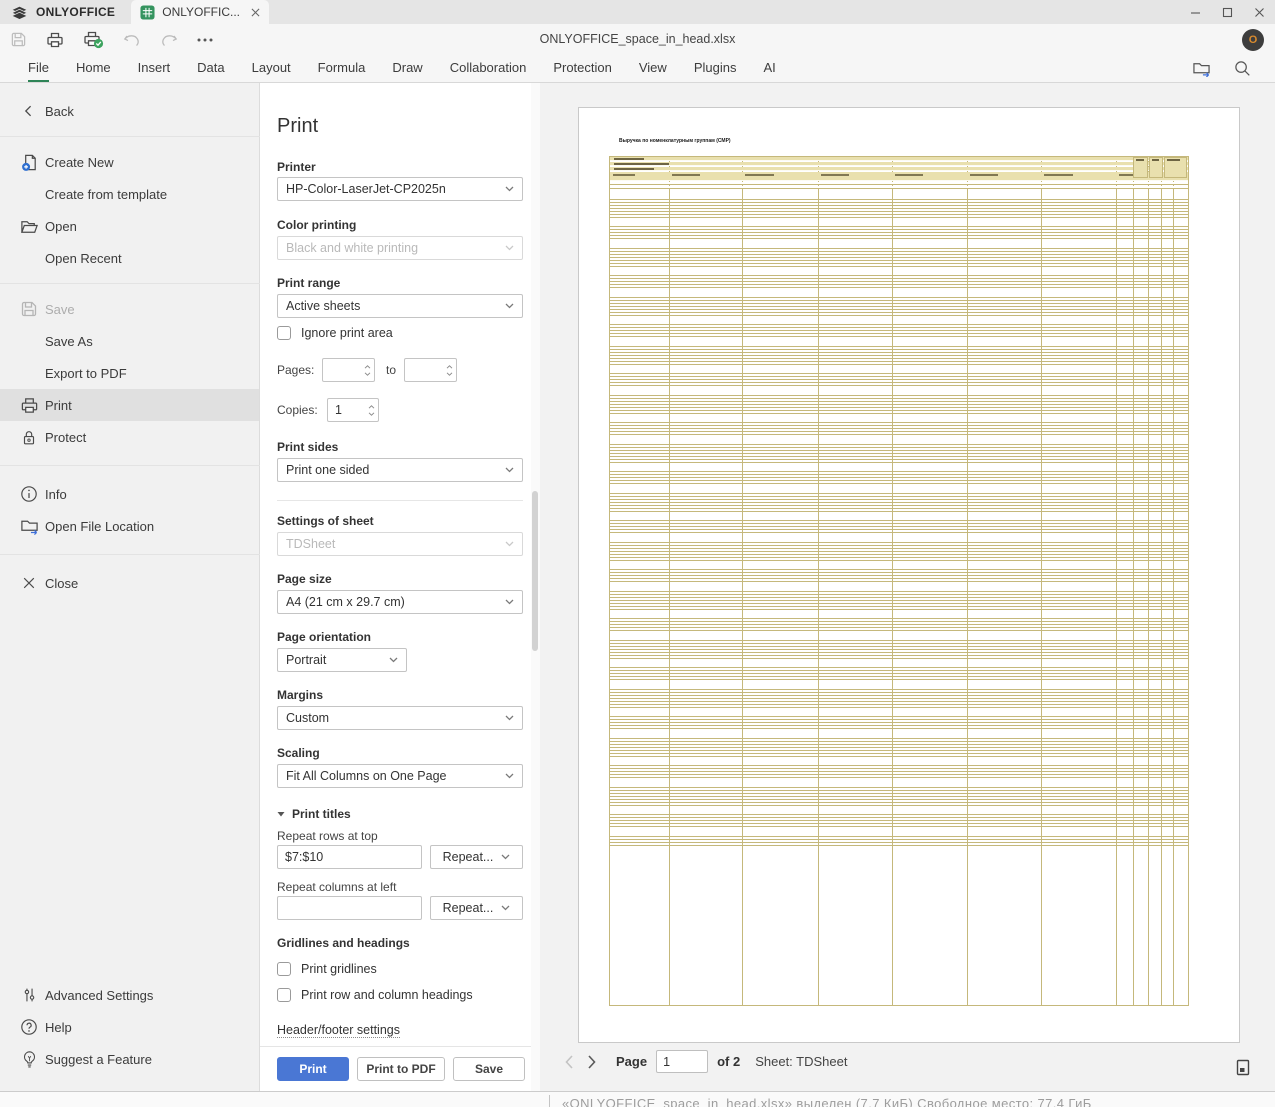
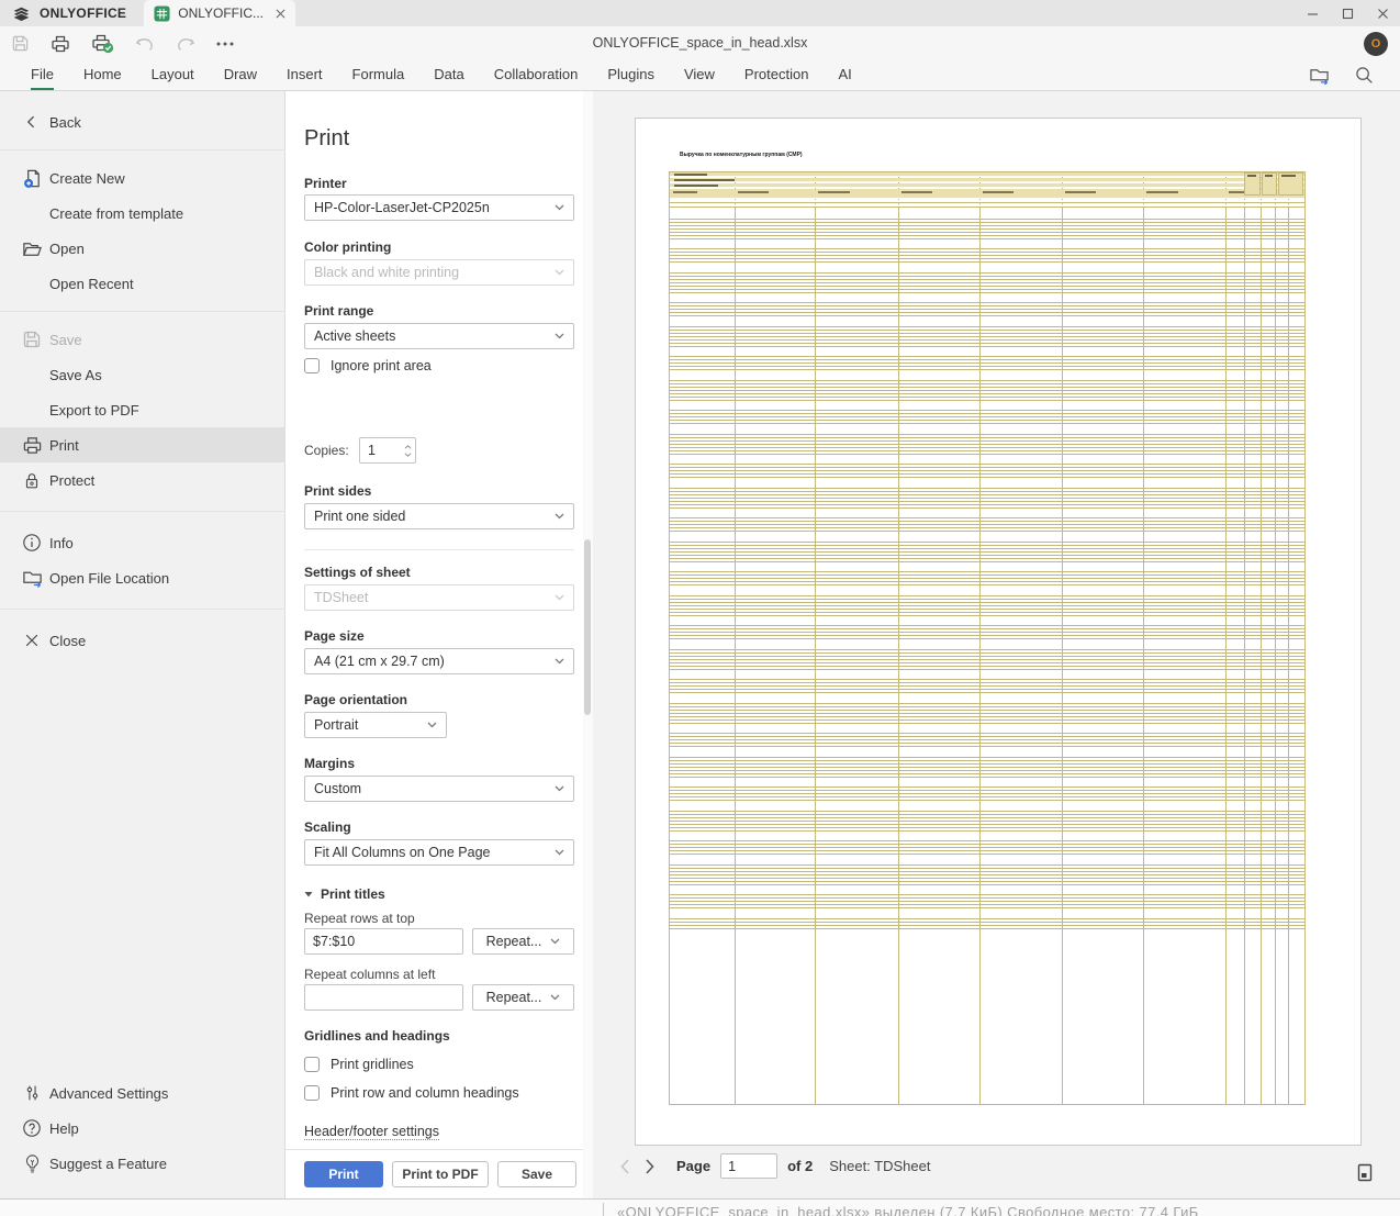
  ONLYOFFICE
  ONLYOFFIC...
  ONLYOFFICE_space_in_head.xlsx
  O
  File
  Home
- Insert
+ Layout
- Data
+ Draw
- Layout
+ Insert
  Formula
- Draw
+ Data
  Collaboration
- Protection
+ Plugins
  View
- Plugins
+ Protection
  AI
  Back
  Create New
  Create from template
  Open
  Open Recent
  Save
  Save As
  Export to PDF
  Print
  Protect
  Info
  Open File Location
  Close
  Advanced Settings
  Help
  Suggest a Feature
  Print
  Printer
  HP-Color-LaserJet-CP2025n
  Color printing
  Black and white printing
  Print range
  Active sheets
  Ignore print area
- Pages:
- to
  Copies:
  1
  Print sides
  Print one sided
  Settings of sheet
  TDSheet
  Page size
  A4 (21 cm x 29.7 cm)
  Page orientation
  Portrait
  Margins
  Custom
  Scaling
  Fit All Columns on One Page
  Print titles
  Repeat rows at top
  $7:$10
  Repeat...
  Repeat columns at left
  Repeat...
  Gridlines and headings
  Print gridlines
  Print row and column headings
  Header/footer settings
  Print
  Print to PDF
  Save
  Page
  1
  of 2
  Sheet: TDSheet
  «ONLYOFFICE_space_in_head.xlsx» выделен (7,7 КиБ) Свободное место: 77,4 ГиБ
